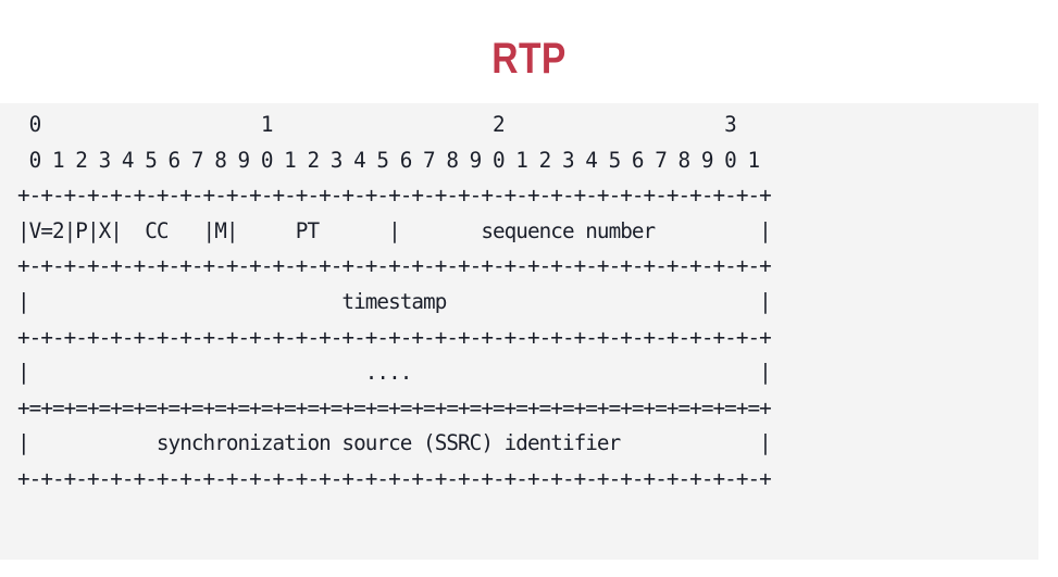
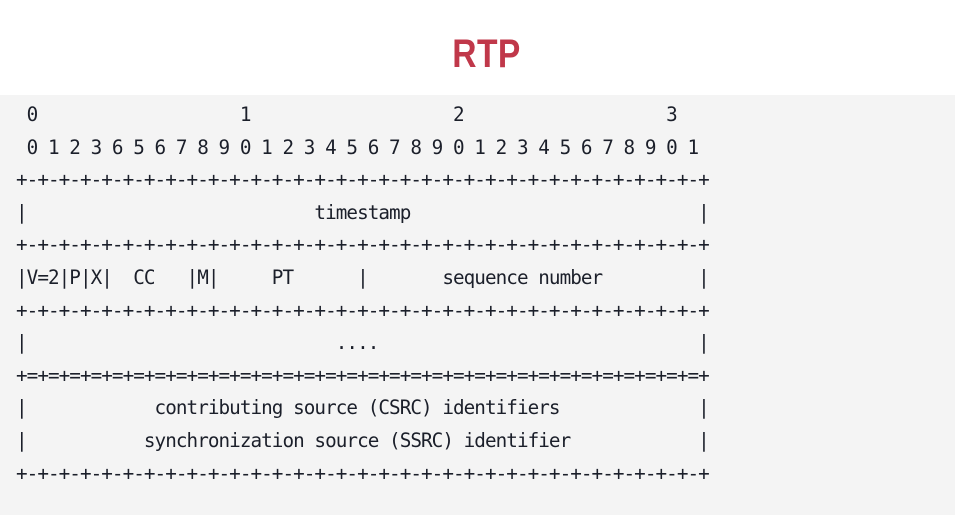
  RTP
  0 1 2 3
- 0 1 2 3 4 5 6 7 8 9 0 1 2 3 4 5 6 7 8 9 0 1 2 3 4 5 6 7 8 9 0 1
+ 0 1 2 3 6 5 6 7 8 9 0 1 2 3 4 5 6 7 8 9 0 1 2 3 4 5 6 7 8 9 0 1
  +-+-+-+-+-+-+-+-+-+-+-+-+-+-+-+-+-+-+-+-+-+-+-+-+-+-+-+-+-+-+-+-+
- |V=2|P|X| CC |M| PT | sequence number |
+ | timestamp |
  +-+-+-+-+-+-+-+-+-+-+-+-+-+-+-+-+-+-+-+-+-+-+-+-+-+-+-+-+-+-+-+-+
- | timestamp |
+ |V=2|P|X| CC |M| PT | sequence number |
  +-+-+-+-+-+-+-+-+-+-+-+-+-+-+-+-+-+-+-+-+-+-+-+-+-+-+-+-+-+-+-+-+
  | .... |
  +=+=+=+=+=+=+=+=+=+=+=+=+=+=+=+=+=+=+=+=+=+=+=+=+=+=+=+=+=+=+=+=+
+ | contributing source (CSRC) identifiers |
  | synchronization source (SSRC) identifier |
  +-+-+-+-+-+-+-+-+-+-+-+-+-+-+-+-+-+-+-+-+-+-+-+-+-+-+-+-+-+-+-+-+
